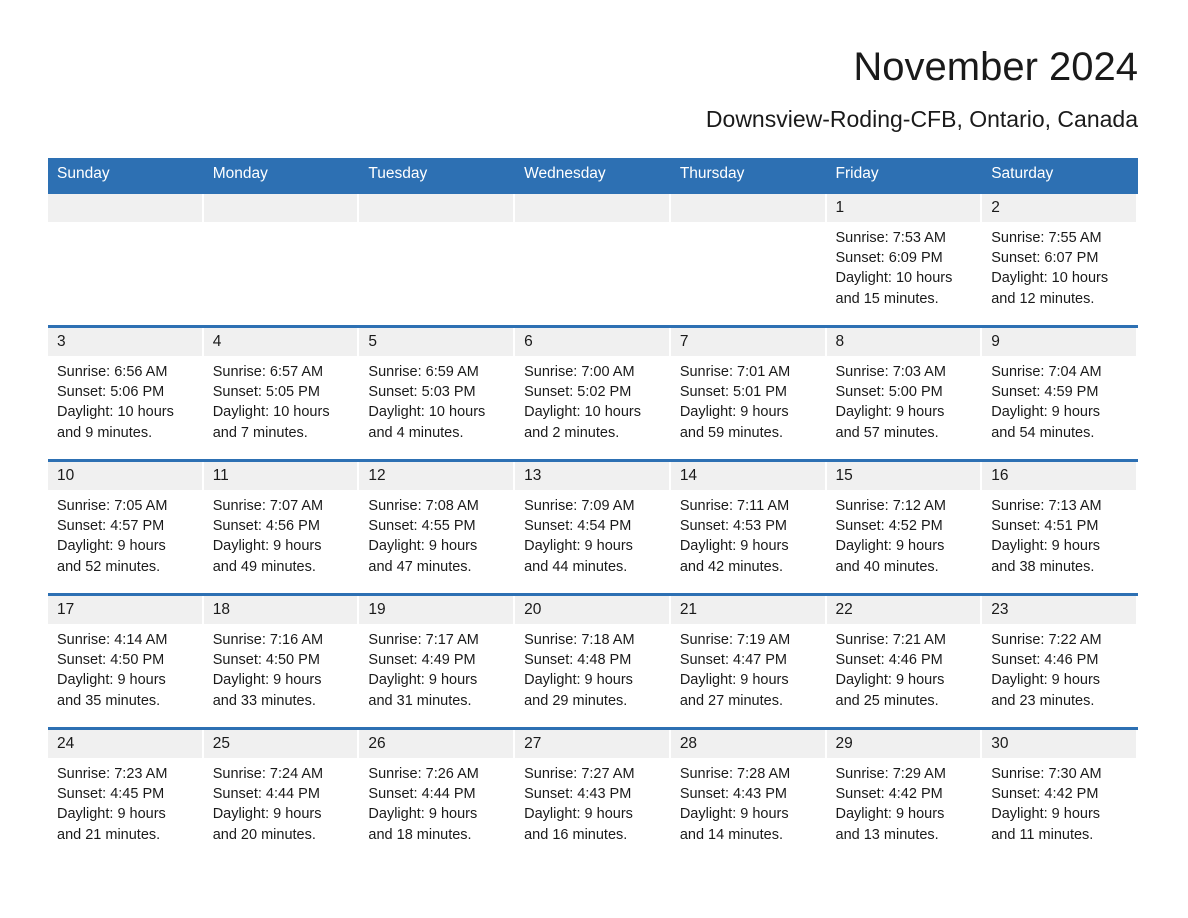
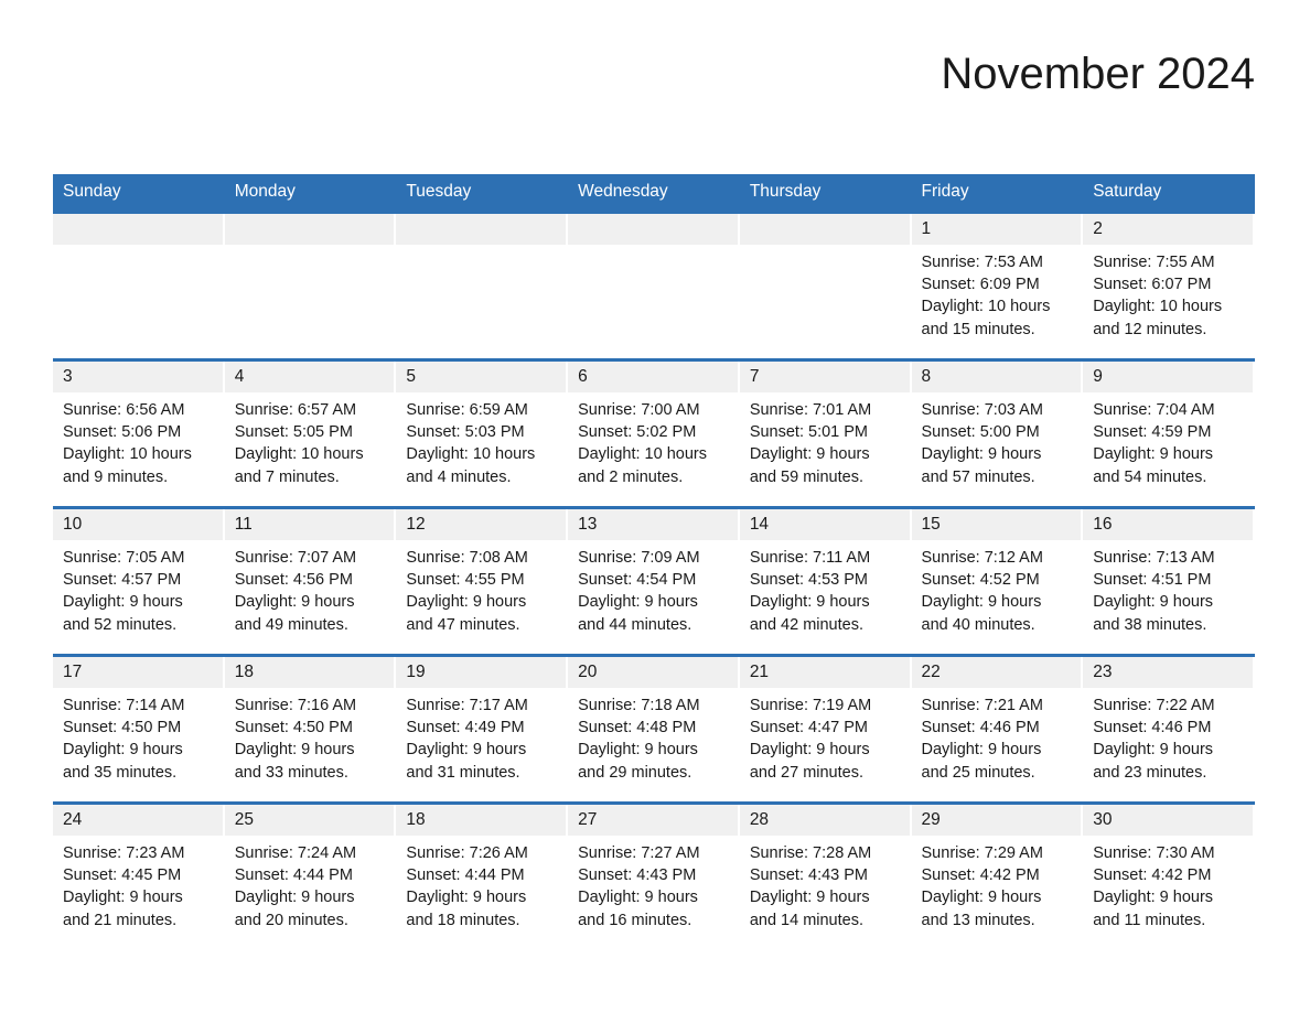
  November 2024
- Downsview-Roding-CFB, Ontario, Canada
  Sunday	Monday	Tuesday	Wednesday	Thursday	Friday	Saturday
  					1Sunrise: 7:53 AMSunset: 6:09 PMDaylight: 10 hoursand 15 minutes.	2Sunrise: 7:55 AMSunset: 6:07 PMDaylight: 10 hoursand 12 minutes.
  3Sunrise: 6:56 AMSunset: 5:06 PMDaylight: 10 hoursand 9 minutes.	4Sunrise: 6:57 AMSunset: 5:05 PMDaylight: 10 hoursand 7 minutes.	5Sunrise: 6:59 AMSunset: 5:03 PMDaylight: 10 hoursand 4 minutes.	6Sunrise: 7:00 AMSunset: 5:02 PMDaylight: 10 hoursand 2 minutes.	7Sunrise: 7:01 AMSunset: 5:01 PMDaylight: 9 hoursand 59 minutes.	8Sunrise: 7:03 AMSunset: 5:00 PMDaylight: 9 hoursand 57 minutes.	9Sunrise: 7:04 AMSunset: 4:59 PMDaylight: 9 hoursand 54 minutes.
  10Sunrise: 7:05 AMSunset: 4:57 PMDaylight: 9 hoursand 52 minutes.	11Sunrise: 7:07 AMSunset: 4:56 PMDaylight: 9 hoursand 49 minutes.	12Sunrise: 7:08 AMSunset: 4:55 PMDaylight: 9 hoursand 47 minutes.	13Sunrise: 7:09 AMSunset: 4:54 PMDaylight: 9 hoursand 44 minutes.	14Sunrise: 7:11 AMSunset: 4:53 PMDaylight: 9 hoursand 42 minutes.	15Sunrise: 7:12 AMSunset: 4:52 PMDaylight: 9 hoursand 40 minutes.	16Sunrise: 7:13 AMSunset: 4:51 PMDaylight: 9 hoursand 38 minutes.
- 17Sunrise: 4:14 AMSunset: 4:50 PMDaylight: 9 hoursand 35 minutes.	18Sunrise: 7:16 AMSunset: 4:50 PMDaylight: 9 hoursand 33 minutes.	19Sunrise: 7:17 AMSunset: 4:49 PMDaylight: 9 hoursand 31 minutes.	20Sunrise: 7:18 AMSunset: 4:48 PMDaylight: 9 hoursand 29 minutes.	21Sunrise: 7:19 AMSunset: 4:47 PMDaylight: 9 hoursand 27 minutes.	22Sunrise: 7:21 AMSunset: 4:46 PMDaylight: 9 hoursand 25 minutes.	23Sunrise: 7:22 AMSunset: 4:46 PMDaylight: 9 hoursand 23 minutes.
+ 17Sunrise: 7:14 AMSunset: 4:50 PMDaylight: 9 hoursand 35 minutes.	18Sunrise: 7:16 AMSunset: 4:50 PMDaylight: 9 hoursand 33 minutes.	19Sunrise: 7:17 AMSunset: 4:49 PMDaylight: 9 hoursand 31 minutes.	20Sunrise: 7:18 AMSunset: 4:48 PMDaylight: 9 hoursand 29 minutes.	21Sunrise: 7:19 AMSunset: 4:47 PMDaylight: 9 hoursand 27 minutes.	22Sunrise: 7:21 AMSunset: 4:46 PMDaylight: 9 hoursand 25 minutes.	23Sunrise: 7:22 AMSunset: 4:46 PMDaylight: 9 hoursand 23 minutes.
- 24Sunrise: 7:23 AMSunset: 4:45 PMDaylight: 9 hoursand 21 minutes.	25Sunrise: 7:24 AMSunset: 4:44 PMDaylight: 9 hoursand 20 minutes.	26Sunrise: 7:26 AMSunset: 4:44 PMDaylight: 9 hoursand 18 minutes.	27Sunrise: 7:27 AMSunset: 4:43 PMDaylight: 9 hoursand 16 minutes.	28Sunrise: 7:28 AMSunset: 4:43 PMDaylight: 9 hoursand 14 minutes.	29Sunrise: 7:29 AMSunset: 4:42 PMDaylight: 9 hoursand 13 minutes.	30Sunrise: 7:30 AMSunset: 4:42 PMDaylight: 9 hoursand 11 minutes.
+ 24Sunrise: 7:23 AMSunset: 4:45 PMDaylight: 9 hoursand 21 minutes.	25Sunrise: 7:24 AMSunset: 4:44 PMDaylight: 9 hoursand 20 minutes.	18Sunrise: 7:26 AMSunset: 4:44 PMDaylight: 9 hoursand 18 minutes.	27Sunrise: 7:27 AMSunset: 4:43 PMDaylight: 9 hoursand 16 minutes.	28Sunrise: 7:28 AMSunset: 4:43 PMDaylight: 9 hoursand 14 minutes.	29Sunrise: 7:29 AMSunset: 4:42 PMDaylight: 9 hoursand 13 minutes.	30Sunrise: 7:30 AMSunset: 4:42 PMDaylight: 9 hoursand 11 minutes.
